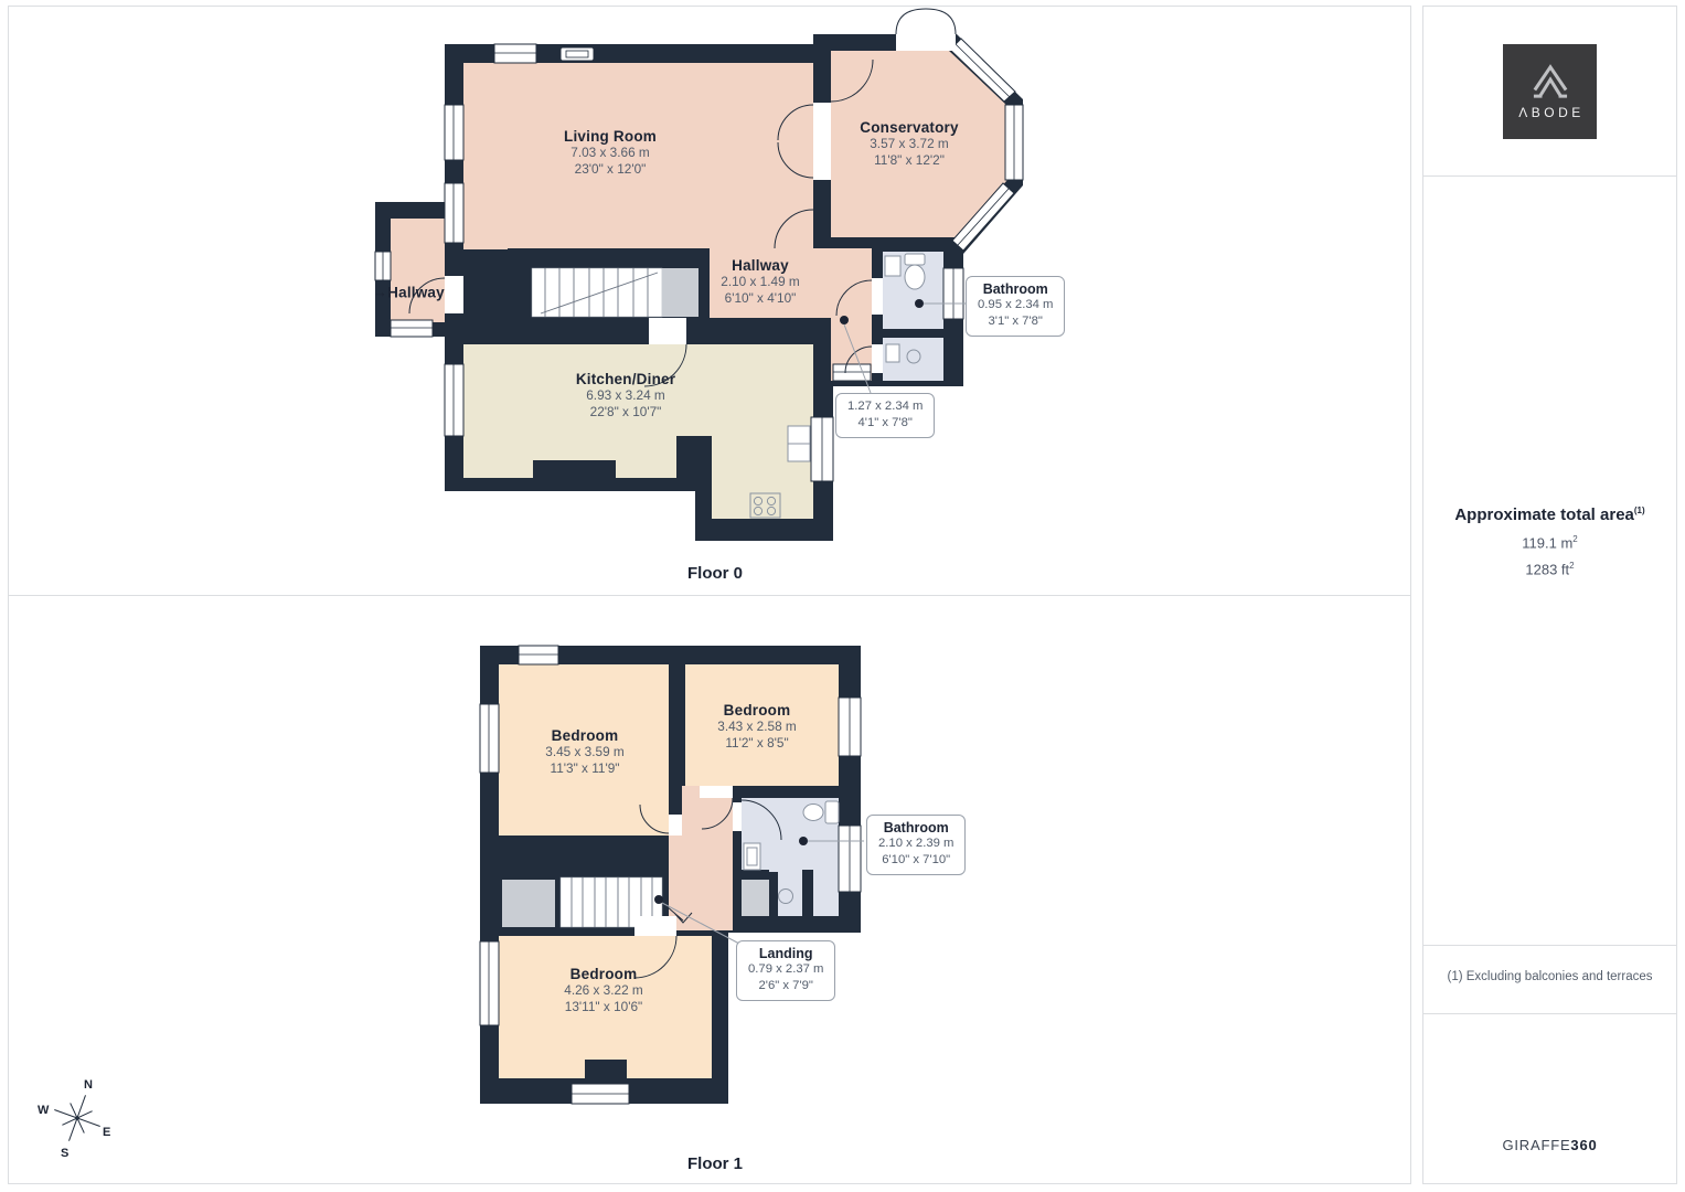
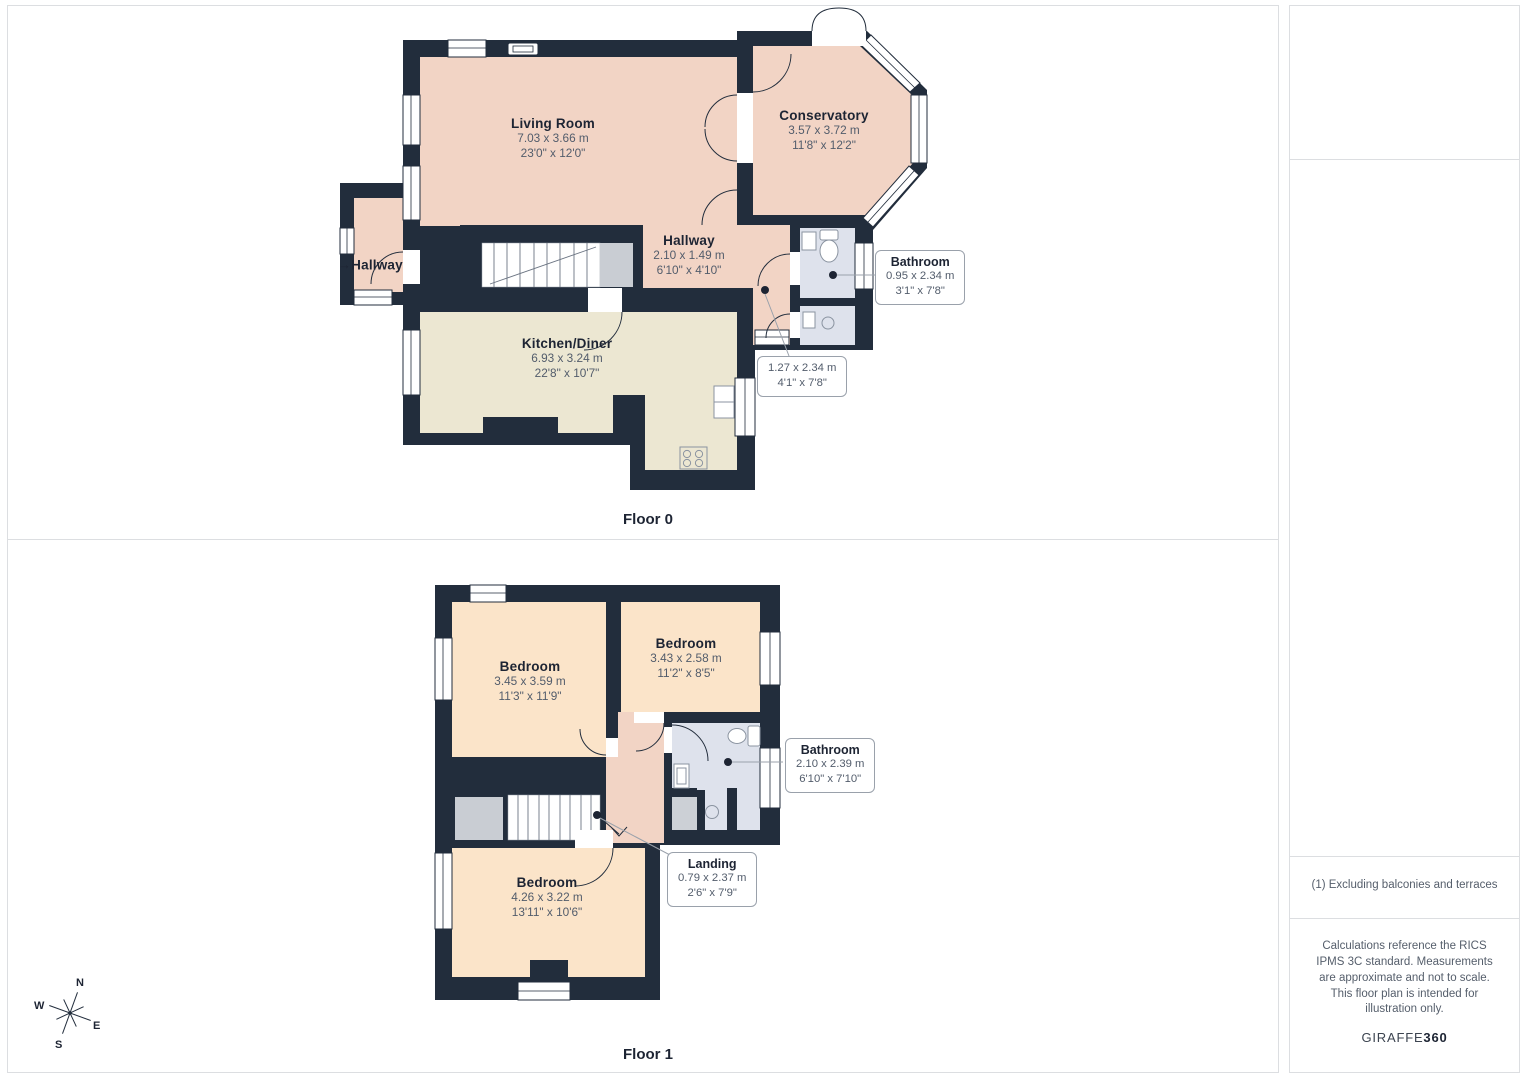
  Living Room
  7.03 x 3.66 m
  23'0" x 12'0"
  Conservatory
  3.57 x 3.72 m
  11'8" x 12'2"
  Hallway
  →
  Hallway
  2.10 x 1.49 m
  6'10" x 4'10"
  Kitchen/Diner
  6.93 x 3.24 m
  22'8" x 10'7"
  Bathroom
  0.95 x 2.34 m
  3'1" x 7'8"
  1.27 x 2.34 m
  4'1" x 7'8"
  Bedroom
  3.45 x 3.59 m
  11'3" x 11'9"
  Bedroom
  3.43 x 2.58 m
  11'2" x 8'5"
  Bedroom
  4.26 x 3.22 m
  13'11" x 10'6"
  Bathroom
  2.10 x 2.39 m
  6'10" x 7'10"
  Landing
  0.79 x 2.37 m
  2'6" x 7'9"
  Floor 0
  Floor 1
  N
  E
  S
  W
- ΛBODE
- Approximate total area(1)
- 119.1 m2
- 1283 ft2
  (1) Excluding balconies and terraces
+ Calculations reference the RICS IPMS 3C standard. Measurements are approximate and not to scale. This floor plan is intended for illustration only.
  GIRAFFE360
